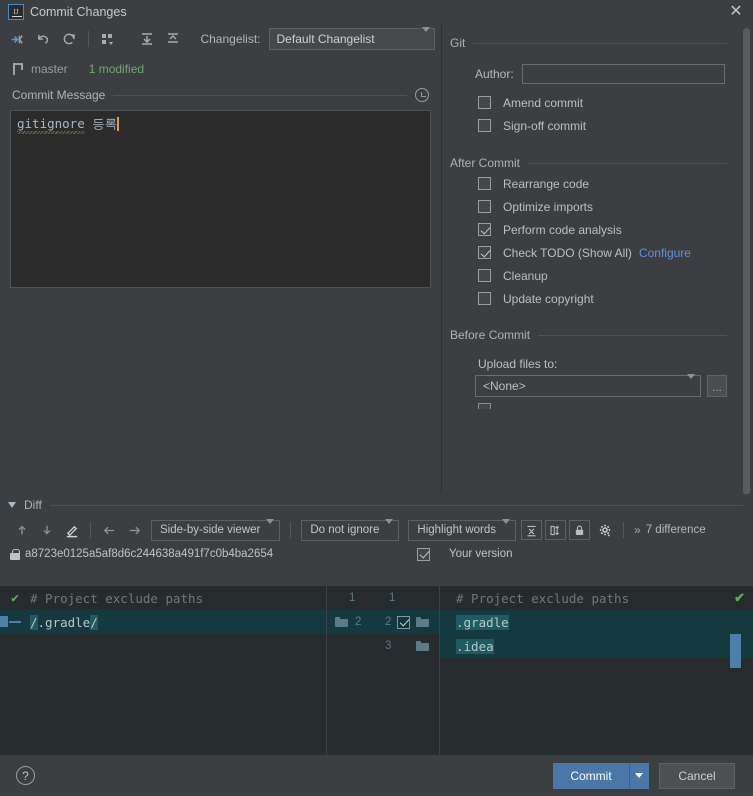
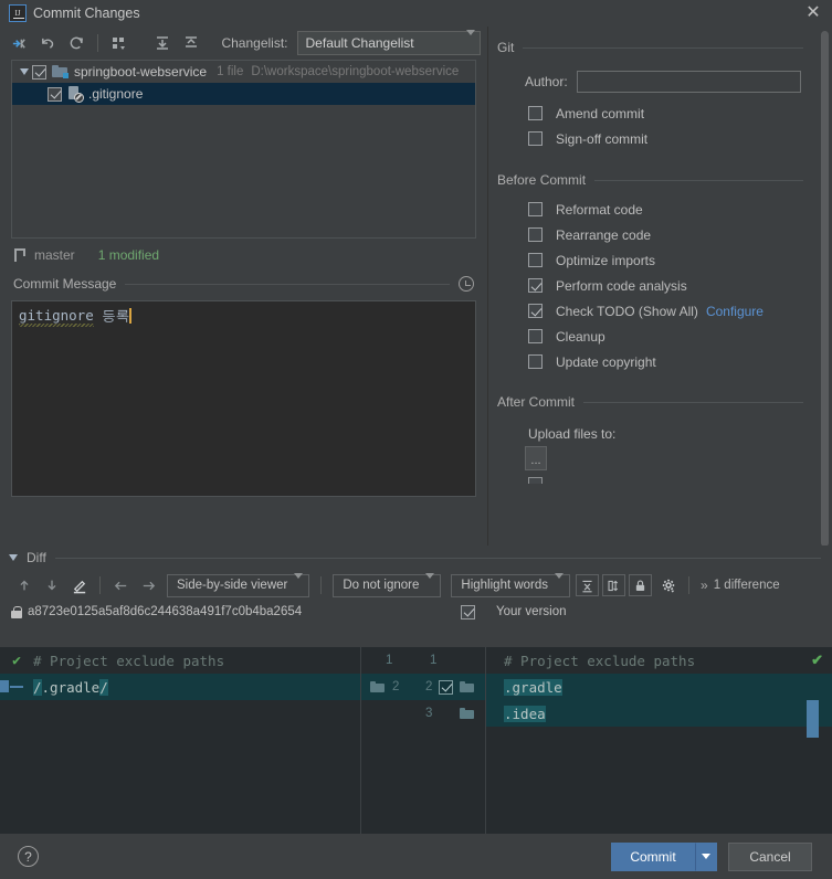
  IJ
  Commit Changes
  ✕
  Changelist:
  Default Changelist
+ springboot-webservice
+ 1 file
+ D:\workspace\springboot-webservice
+ .gitignore
  master
  1 modified
  Commit Message
  gitignore 등록
  Git
  Author:
  Amend commit
  Sign-off commit
- After Commit
+ Before Commit
+ Reformat code
  Rearrange code
  Optimize imports
  Perform code analysis
  Check TODO (Show All)
  Configure
  Cleanup
  Update copyright
- Before Commit
+ After Commit
  Upload files to:
- <None>
  ...
  Diff
  Side-by-side viewer
  Do not ignore
  Highlight words
  »
- 7 difference
+ 1 difference
  a8723e0125a5af8d6c244638a491f7c0b4ba2654
  Your version
  ✔
  # Project exclude paths
  /
  .gradle
  /
  1
  1
  2
  2
  3
  # Project exclude paths
  .gradle
  .idea
  ✔
  ?
  Commit
  Cancel
